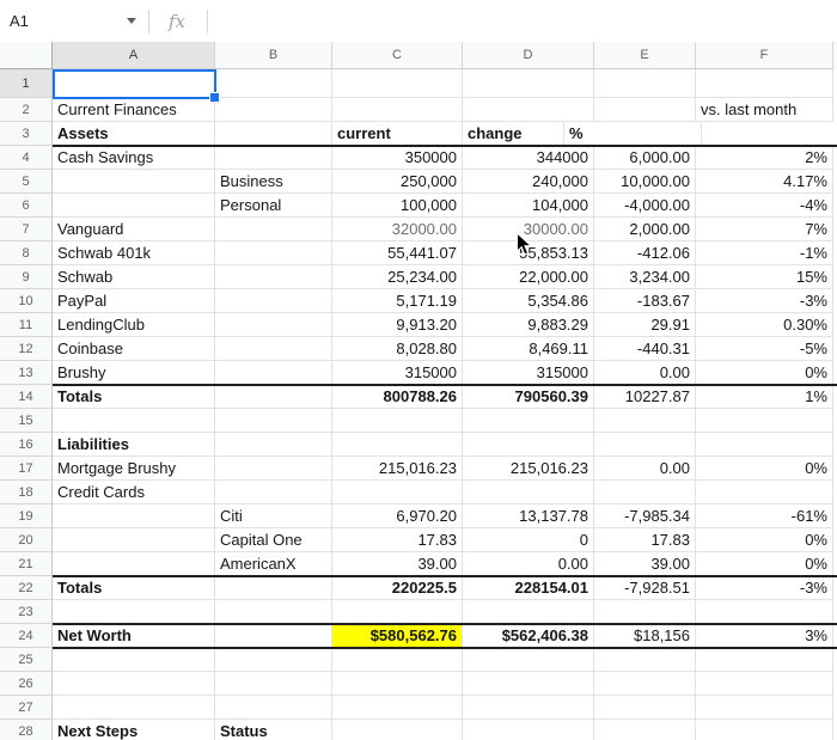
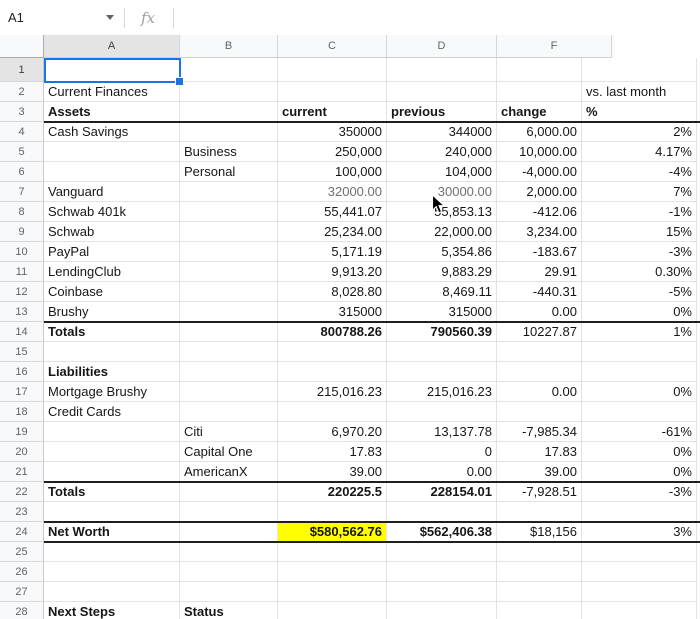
  A1
  fx
  A
  B
  C
  D
- E
  F
  1
  2
  Current Finances
  vs. last month
  3
  Assets
  current
+ previous
  change
  %
  4
  Cash Savings
  350000
  344000
  6,000.00
  2%
  5
  Business
  250,000
  240,000
  10,000.00
  4.17%
  6
  Personal
  100,000
  104,000
  -4,000.00
  -4%
  7
  Vanguard
  32000.00
  30000.00
  2,000.00
  7%
  8
  Schwab 401k
  55,441.07
  5,853.13
  -412.06
  -1%
  9
  Schwab
  25,234.00
  22,000.00
  3,234.00
  15%
  10
  PayPal
  5,171.19
  5,354.86
  -183.67
  -3%
  11
  LendingClub
  9,913.20
  9,883.29
  29.91
  0.30%
  12
  Coinbase
  8,028.80
  8,469.11
  -440.31
  -5%
  13
  Brushy
  315000
  315000
  0.00
  0%
  14
  Totals
  800788.26
  790560.39
  10227.87
  1%
  15
  16
  Liabilities
  17
  Mortgage Brushy
  215,016.23
  215,016.23
  0.00
  0%
  18
  Credit Cards
  19
  Citi
  6,970.20
  13,137.78
  -7,985.34
  -61%
  20
  Capital One
  17.83
  0
  17.83
  0%
  21
  AmericanX
  39.00
  0.00
  39.00
  0%
  22
  Totals
  220225.5
  228154.01
  -7,928.51
  -3%
  23
  24
  Net Worth
  $580,562.76
  $562,406.38
  $18,156
  3%
  25
  26
  27
  28
  Next Steps
  Status
